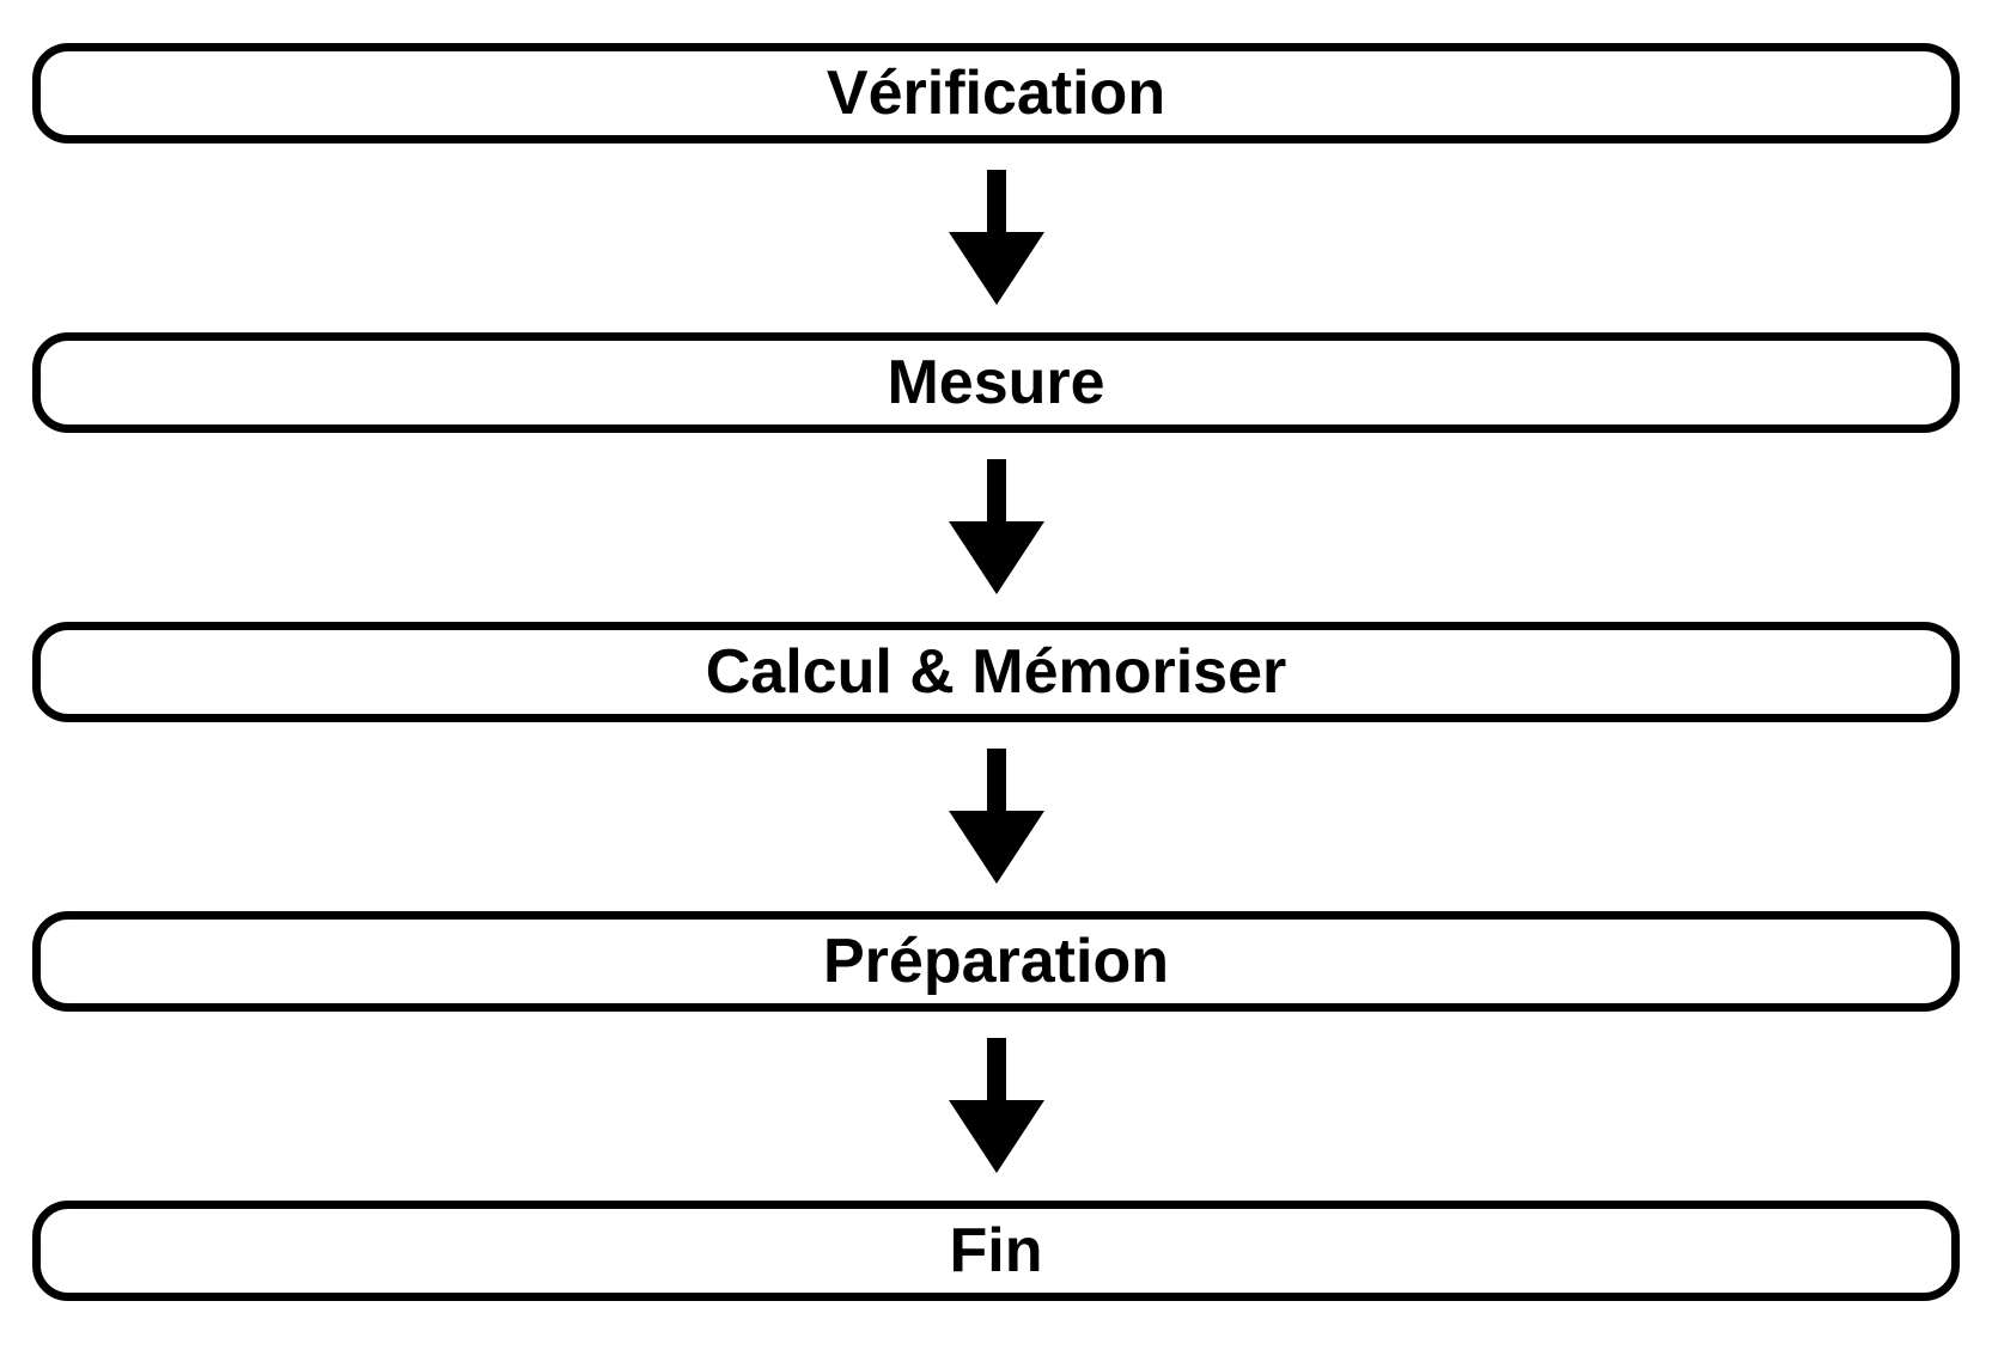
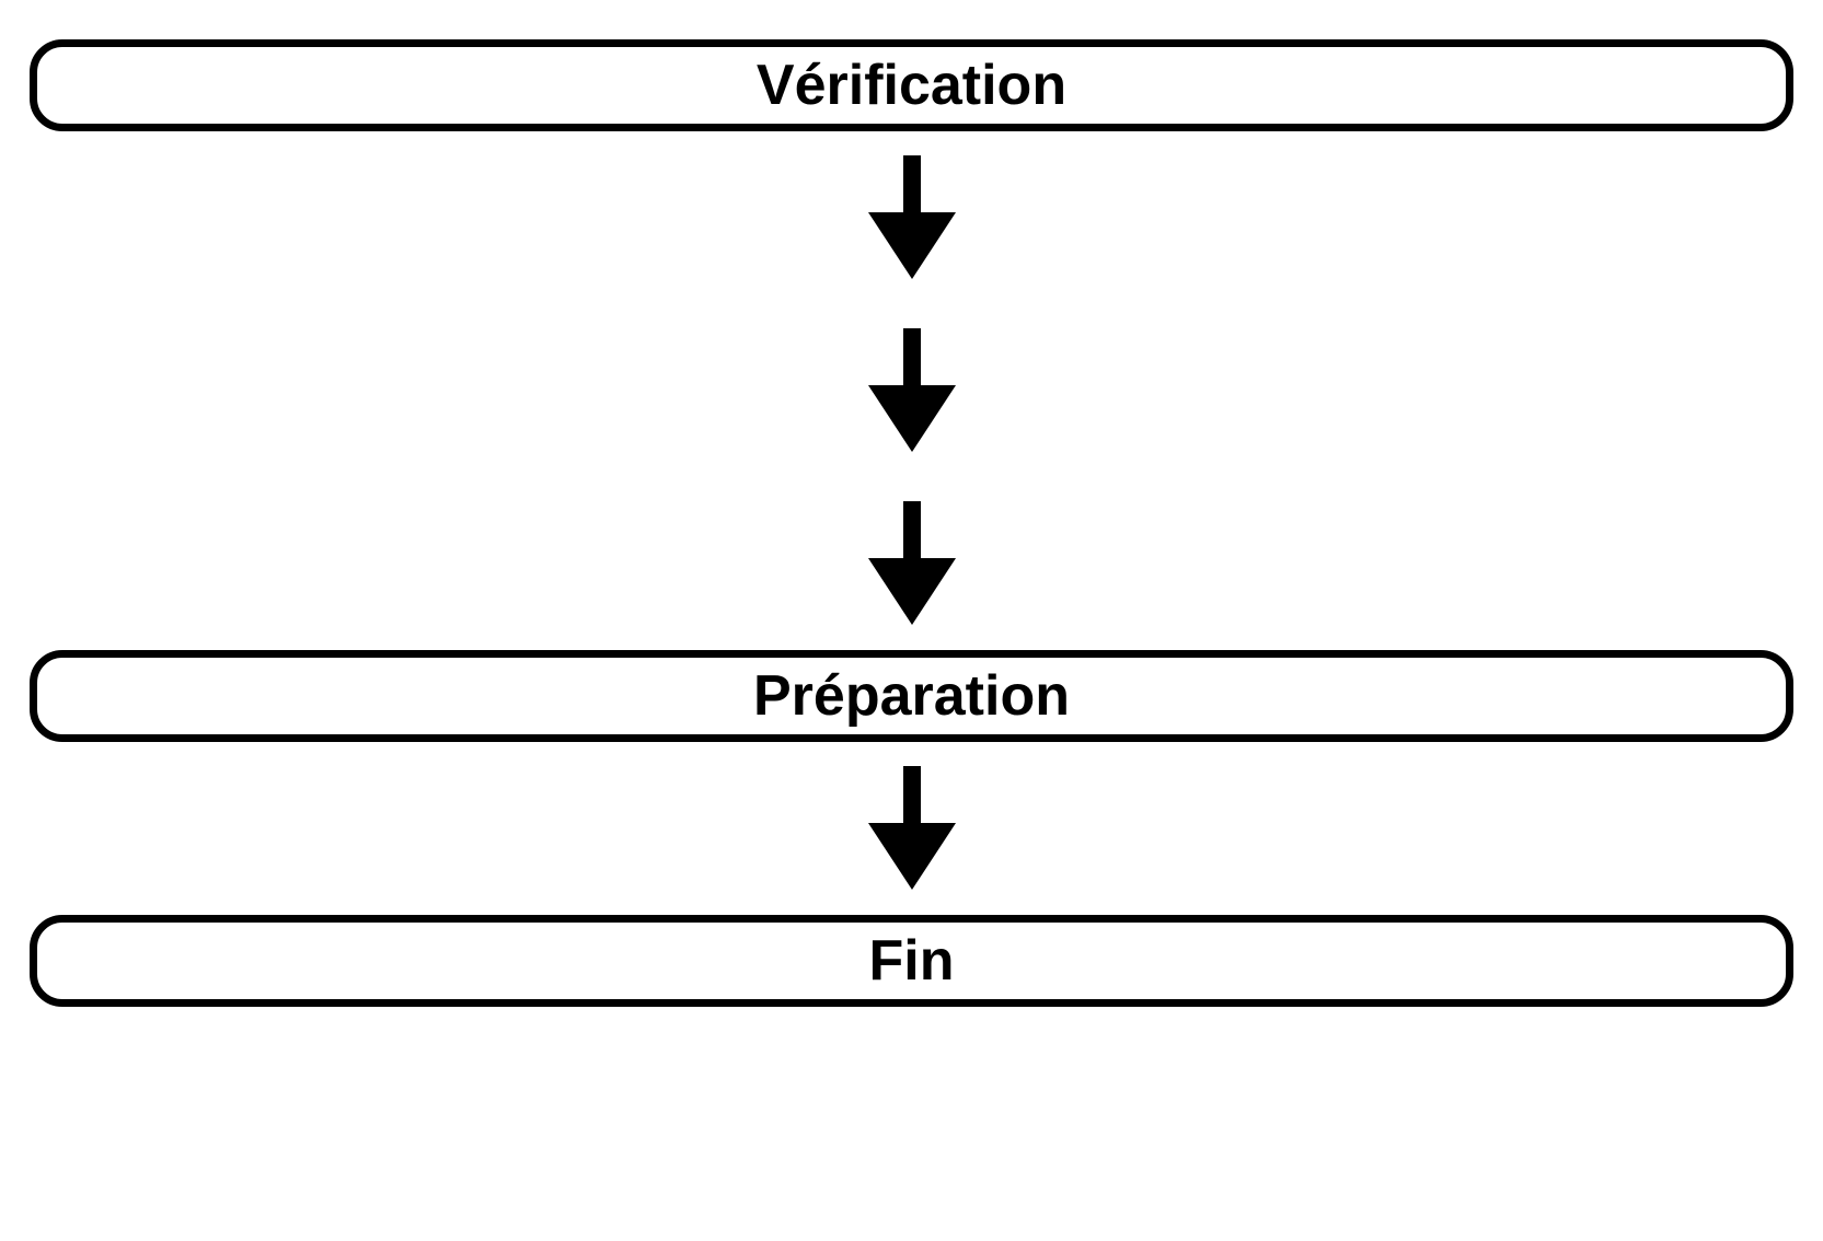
  Vérification
- Mesure
- Calcul & Mémoriser
  Préparation
  Fin
